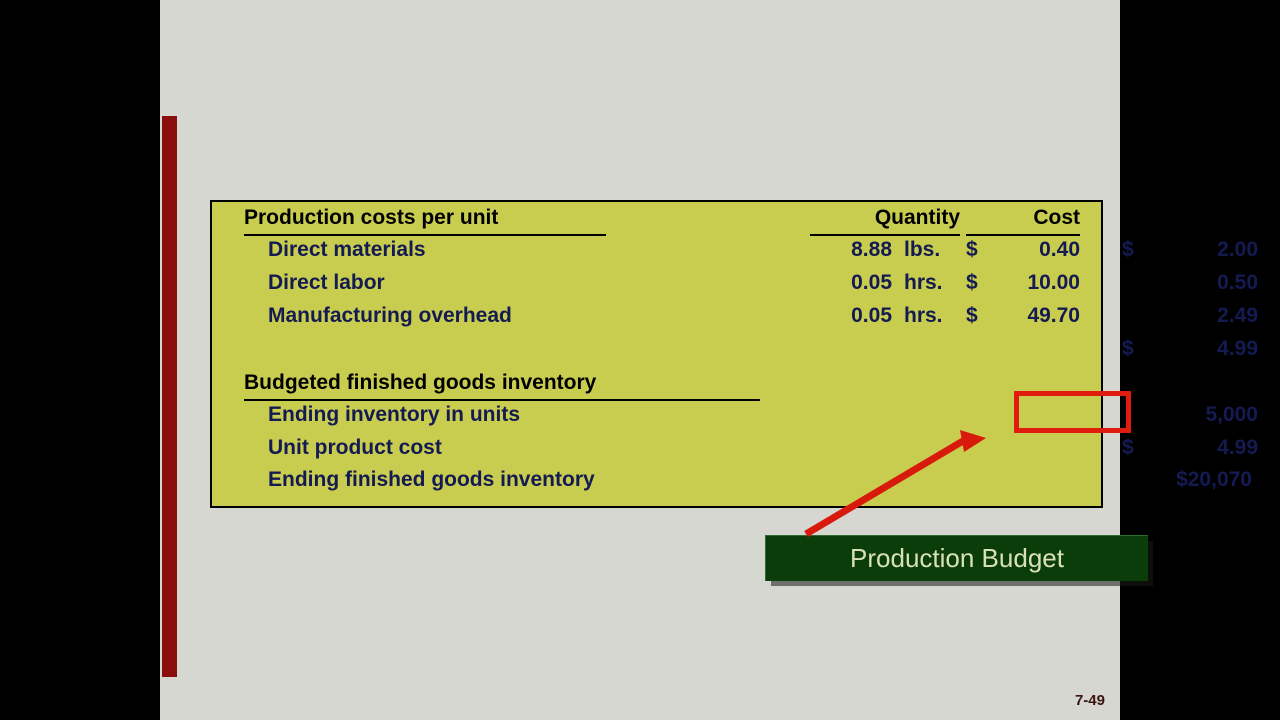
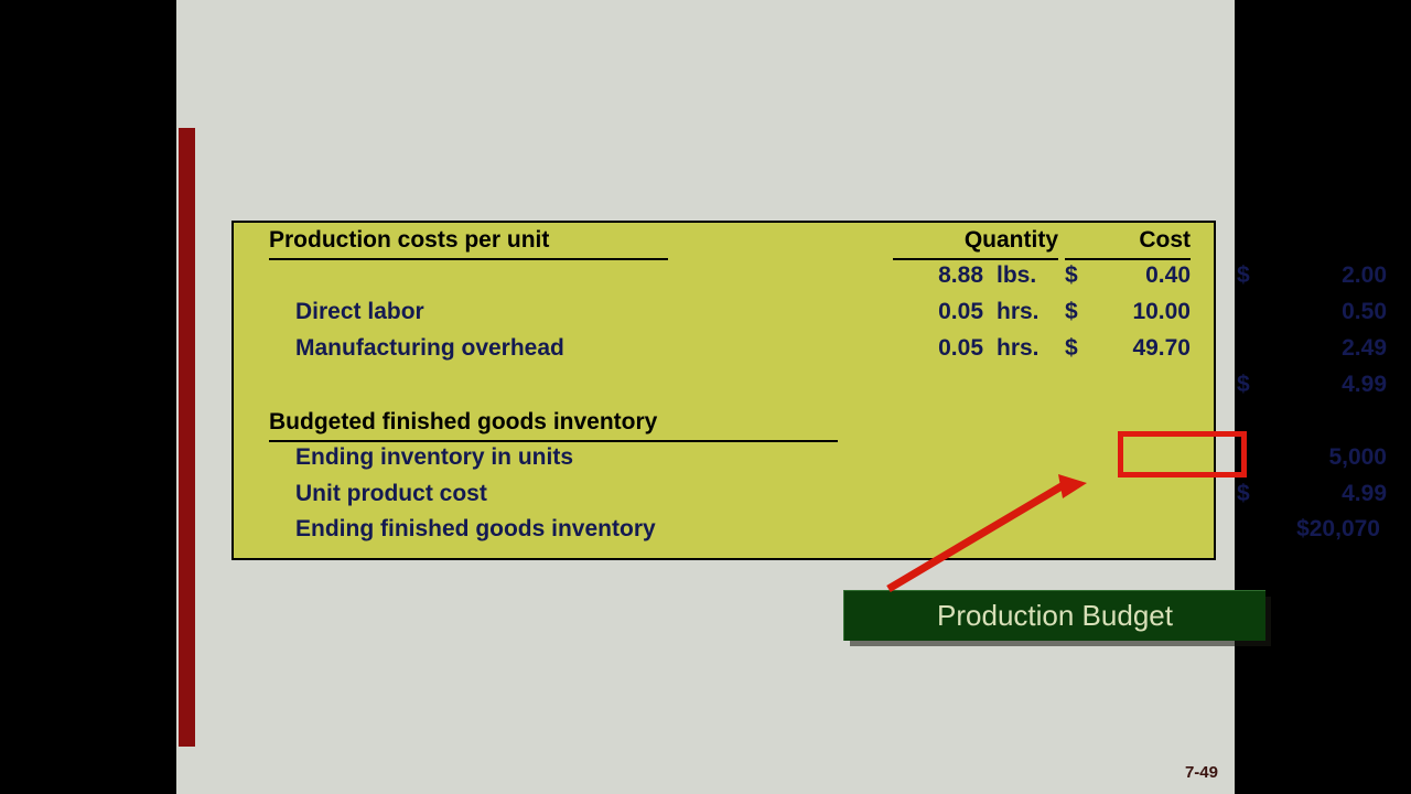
  Production costs per unit
  Quantity
  Cost
- Direct materials
  8.88
  lbs.
  $
  0.40
  $
  2.00
  Direct labor
  0.05
  hrs.
  $
  10.00
  0.50
  Manufacturing overhead
  0.05
  hrs.
  $
  49.70
  2.49
  $
  4.99
  Budgeted finished goods inventory
  Ending inventory in units
  5,000
  Unit product cost
  $
  4.99
  Ending finished goods inventory
  $20,070
  Production Budget
  7-49
